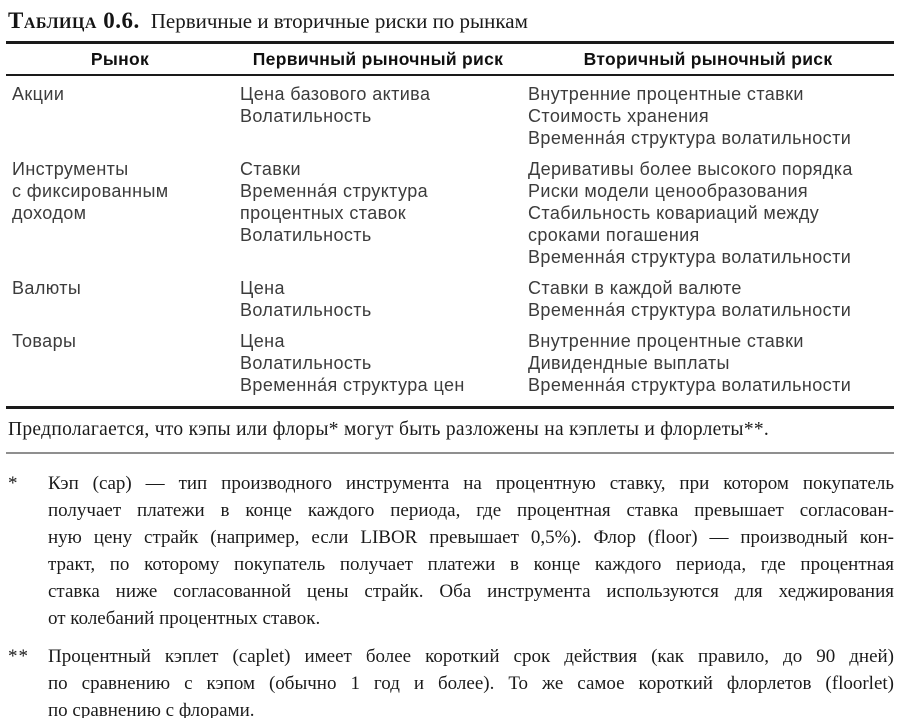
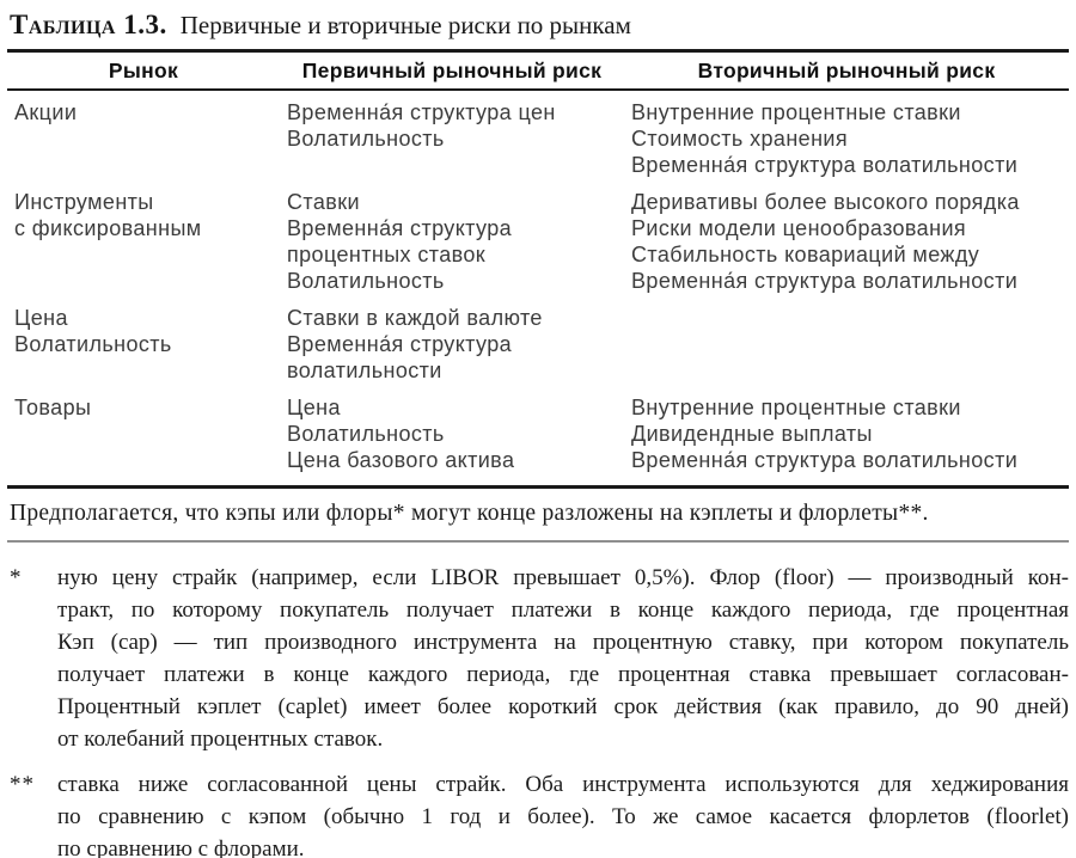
- Таблица 0.6. Первичные и вторичные риски по рынкам
+ Таблица 1.3. Первичные и вторичные риски по рынкам
  Рынок
  Первичный рыночный риск
  Вторичный рыночный риск
  Акции
- Цена базового актива
+ Временна́я структура цен
  Волатильность
  Внутренние процентные ставки
  Стоимость хранения
  Временна́я структура волатильности
  Инструменты
  с фиксированным
- доходом
  Ставки
  Временна́я структура
  процентных ставок
  Волатильность
  Деривативы более высокого порядка
  Риски модели ценообразования
  Стабильность ковариаций между
- сроками погашения
  Временна́я структура волатильности
- Валюты
  Цена
  Волатильность
  Ставки в каждой валюте
  Временна́я структура волатильности
  Товары
  Цена
  Волатильность
- Временна́я структура цен
+ Цена базового актива
  Внутренние процентные ставки
  Дивидендные выплаты
  Временна́я структура волатильности
- Предполагается, что кэпы или флоры* могут быть разложены на кэплеты и флорлеты**.
+ Предполагается, что кэпы или флоры* могут конце разложены на кэплеты и флорлеты**.
  *
- Кэп (cap) — тип производного инструмента на процентную ставку, при котором покупатель
+ ную цену страйк (например, если LIBOR превышает 0,5%). Флор (floor) — производный кон-
- получает платежи в конце каждого периода, где процентная ставка превышает согласован-
+ тракт, по которому покупатель получает платежи в конце каждого периода, где процентная
- ную цену страйк (например, если LIBOR превышает 0,5%). Флор (floor) — производный кон-
+ Кэп (cap) — тип производного инструмента на процентную ставку, при котором покупатель
- тракт, по которому покупатель получает платежи в конце каждого периода, где процентная
+ получает платежи в конце каждого периода, где процентная ставка превышает согласован-
- ставка ниже согласованной цены страйк. Оба инструмента используются для хеджирования
+ Процентный кэплет (caplet) имеет более короткий срок действия (как правило, до 90 дней)
  от колебаний процентных ставок.
  **
- Процентный кэплет (caplet) имеет более короткий срок действия (как правило, до 90 дней)
+ ставка ниже согласованной цены страйк. Оба инструмента используются для хеджирования
- по сравнению с кэпом (обычно 1 год и более). То же самое короткий флорлетов (floorlet)
+ по сравнению с кэпом (обычно 1 год и более). То же самое касается флорлетов (floorlet)
  по сравнению с флорами.
